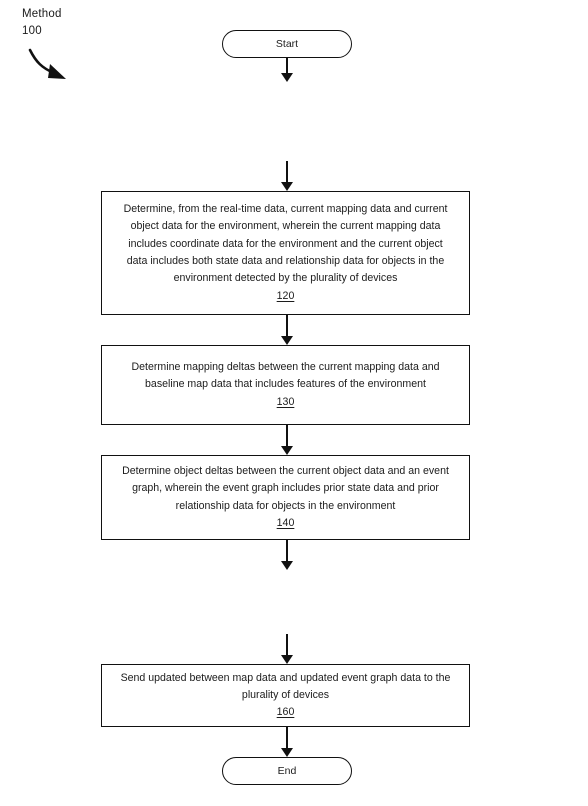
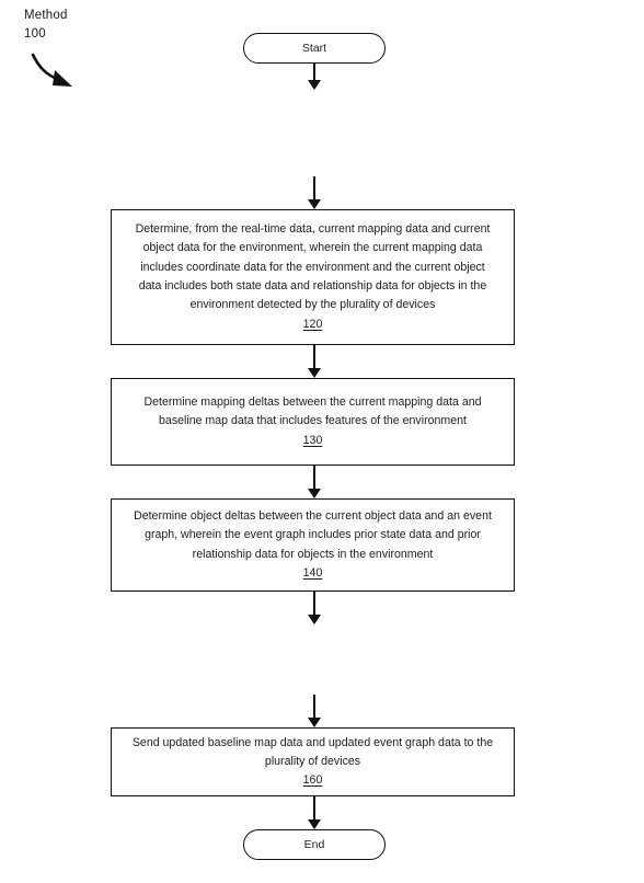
  Method
  100
  Start
  Determine, from the real-time data, current mapping data and current object data for the environment, wherein the current mapping data includes coordinate data for the environment and the current object data includes both state data and relationship data for objects in the environment detected by the plurality of devices
  120
  Determine mapping deltas between the current mapping data and baseline map data that includes features of the environment
  130
  Determine object deltas between the current object data and an event graph, wherein the event graph includes prior state data and prior relationship data for objects in the environment
  140
- Send updated between map data and updated event graph data to the plurality of devices
+ Send updated baseline map data and updated event graph data to the plurality of devices
  160
  End
